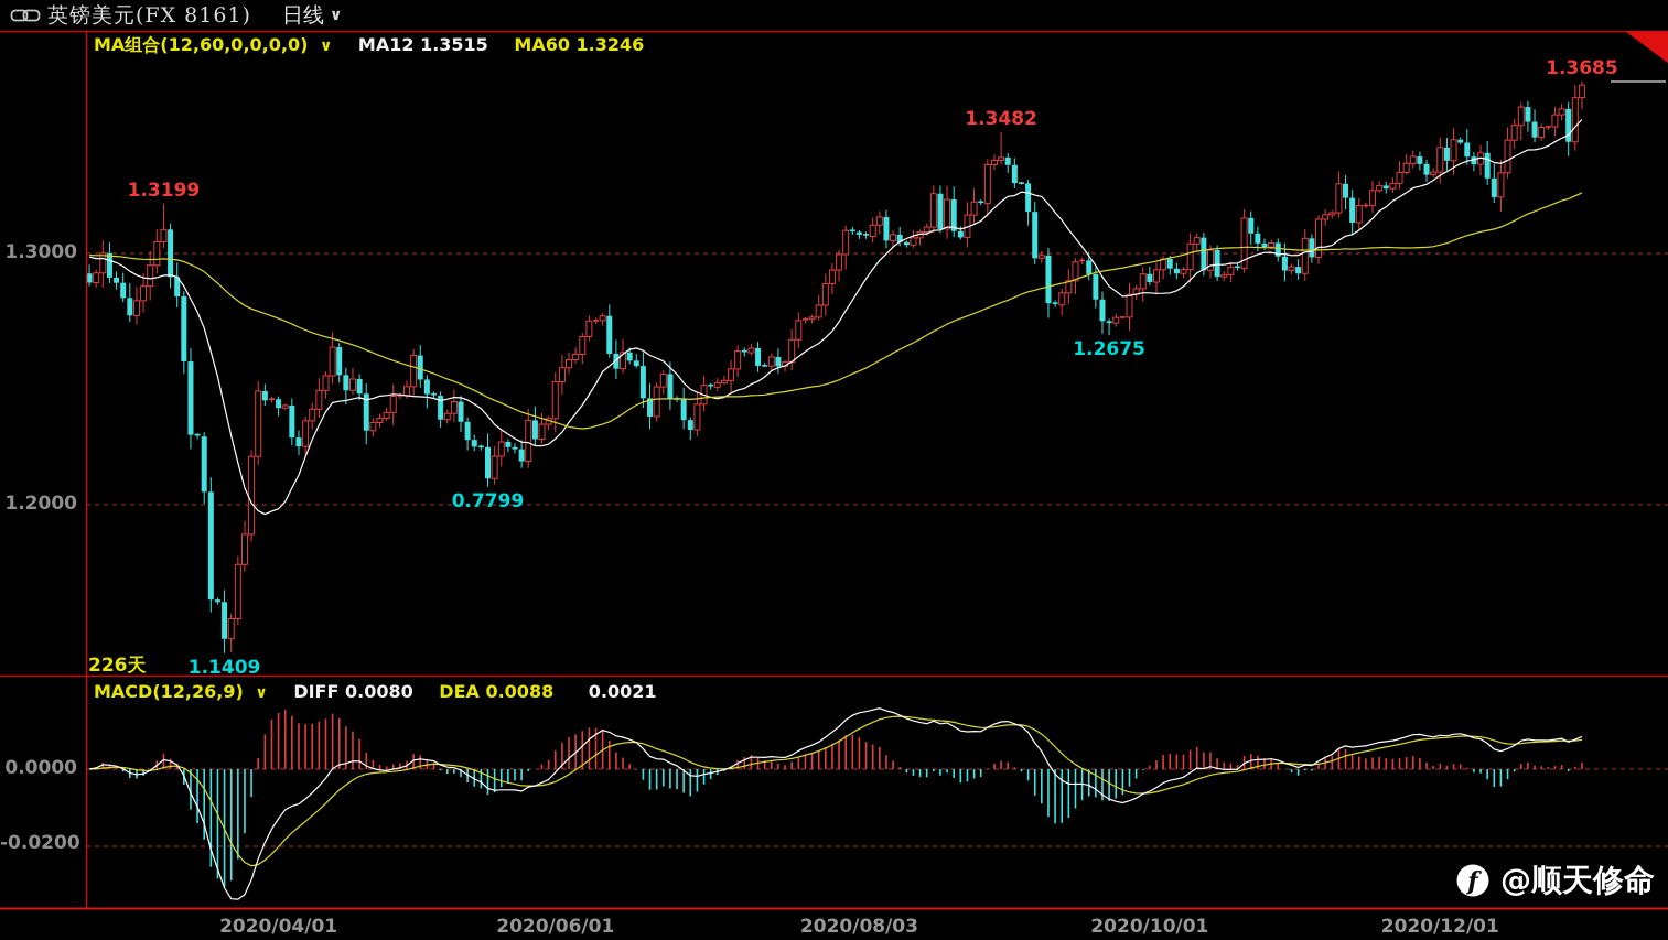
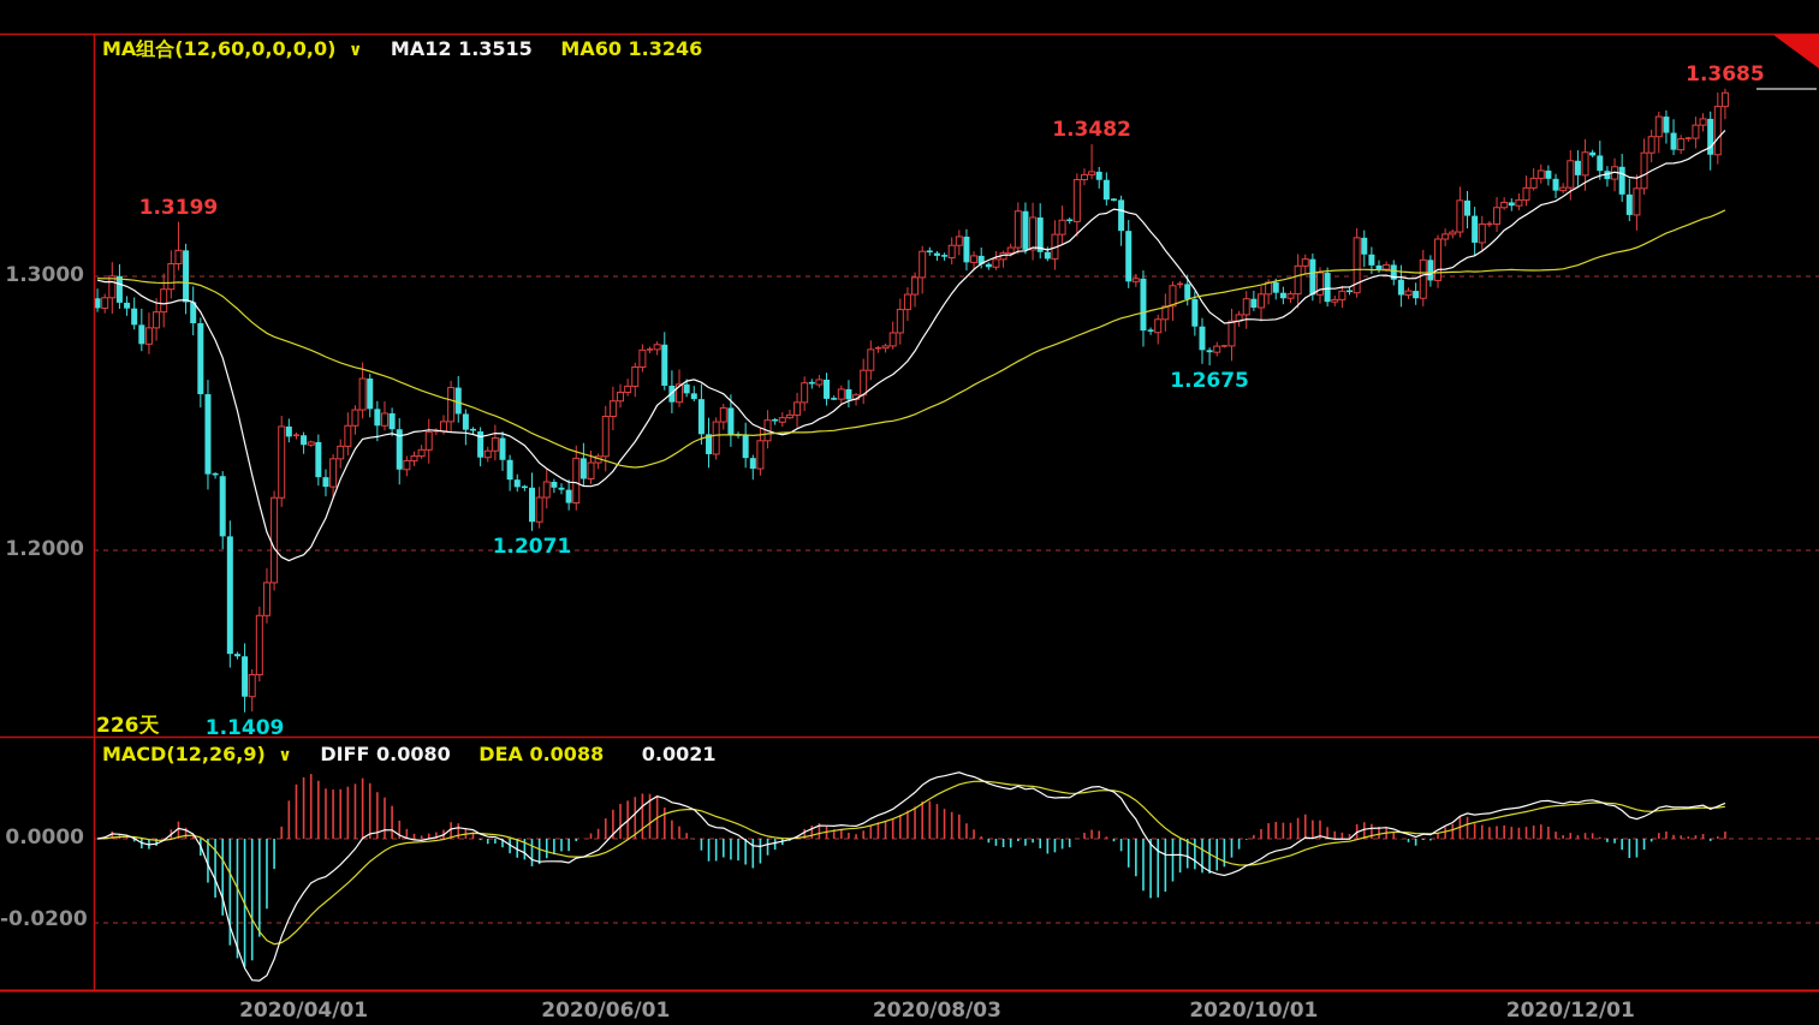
- 英镑美元(FX 8161)
- 日线
- ∨
  MA组合(12,60,0,0,0,0) ∨ MA12 1.3515 MA60 1.3246
  MACD(12,26,9) ∨ DIFF 0.0080 DEA 0.0088 0.0021
  1.3000
  1.2000
  0.0000
  -0.0200
  226天
  1.3199
  1.3482
  1.3685
  1.1409
- 0.7799
+ 1.2071
  1.2675
  2020/04/01
  2020/06/01
  2020/08/03
  2020/10/01
  2020/12/01
- f
- @顺天修命
